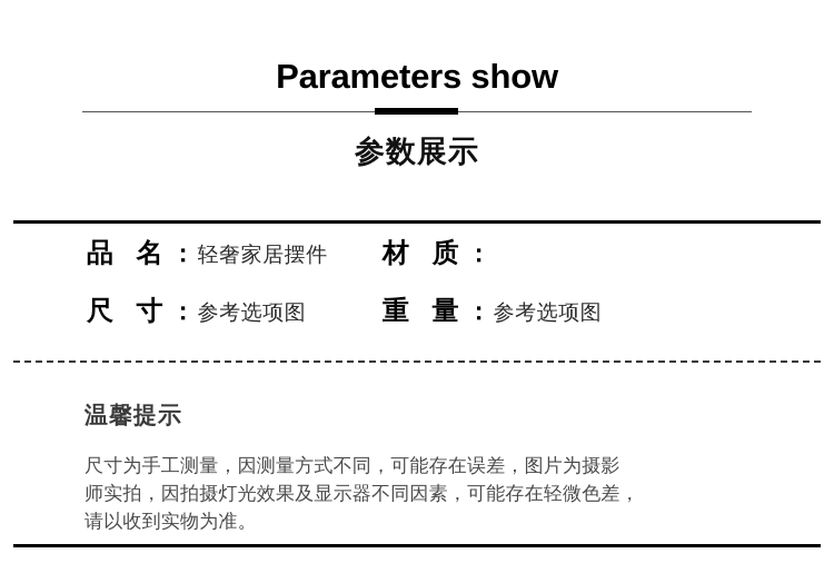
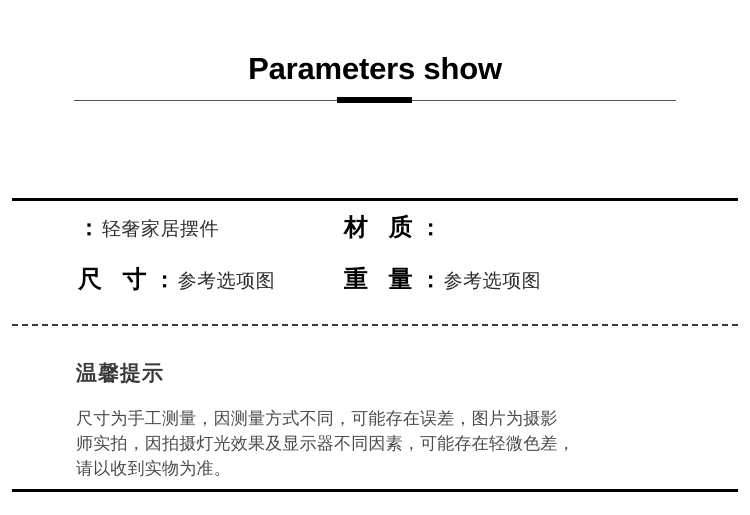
  Parameters show
- 参数展示
- 品 名
  ：
  轻奢家居摆件
  材 质
  ：
  尺 寸
  ：
  参考选项图
  重 量
  ：
  参考选项图
  温馨提示
  尺寸为手工测量，因测量方式不同，可能存在误差，图片为摄影
  师实拍，因拍摄灯光效果及显示器不同因素，可能存在轻微色差，
  请以收到实物为准。
